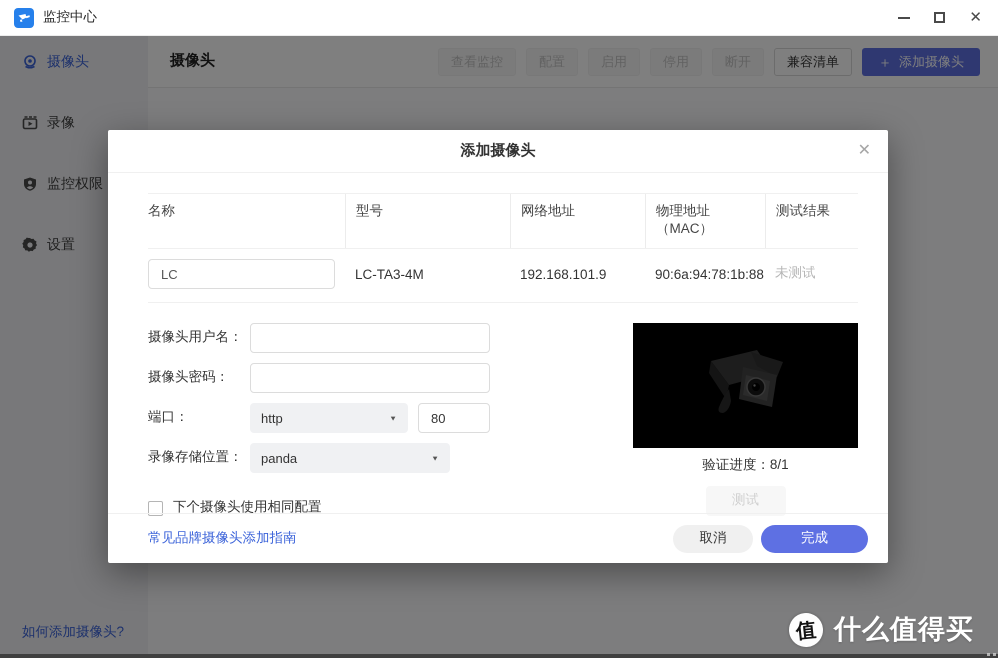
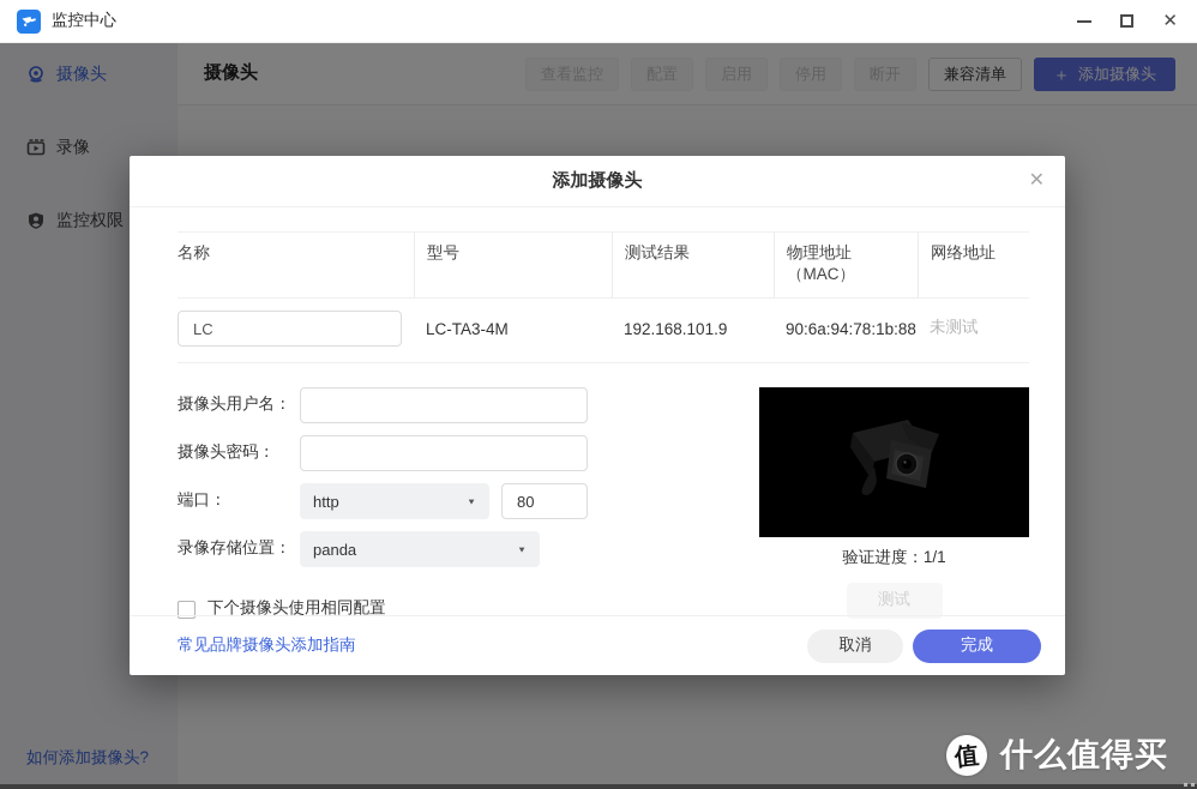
  监控中心
  ✕
  摄像头
  录像
  监控权限
- 设置
  如何添加摄像头?
  摄像头
  查看监控
  配置
  启用
  停用
  断开
  兼容清单
  ＋
  添加摄像头
  添加摄像头
  ✕
  名称
  型号
- 网络地址
+ 测试结果
  物理地址（MAC）
- 测试结果
+ 网络地址
  LC
  LC-TA3-4M
  192.168.101.9
  90:6a:94:78:1b:88
  未测试
  摄像头用户名：
  摄像头密码：
  端口：
  http
  80
  录像存储位置：
  panda
  下个摄像头使用相同配置
- 验证进度：8/1
+ 验证进度：1/1
  测试
  常见品牌摄像头添加指南
  取消
  完成
  什么值得买
